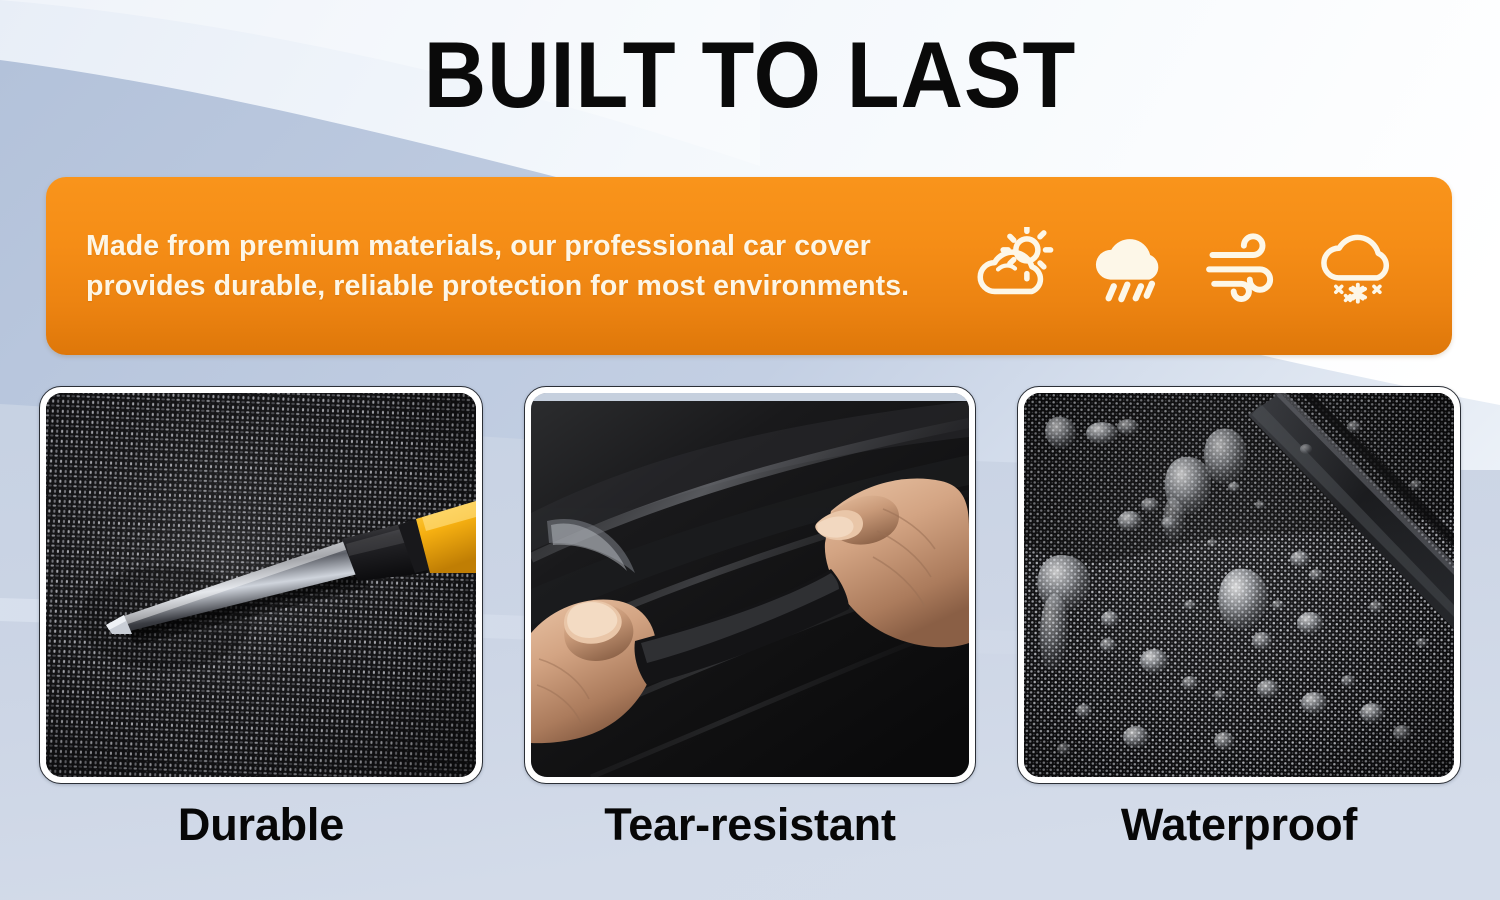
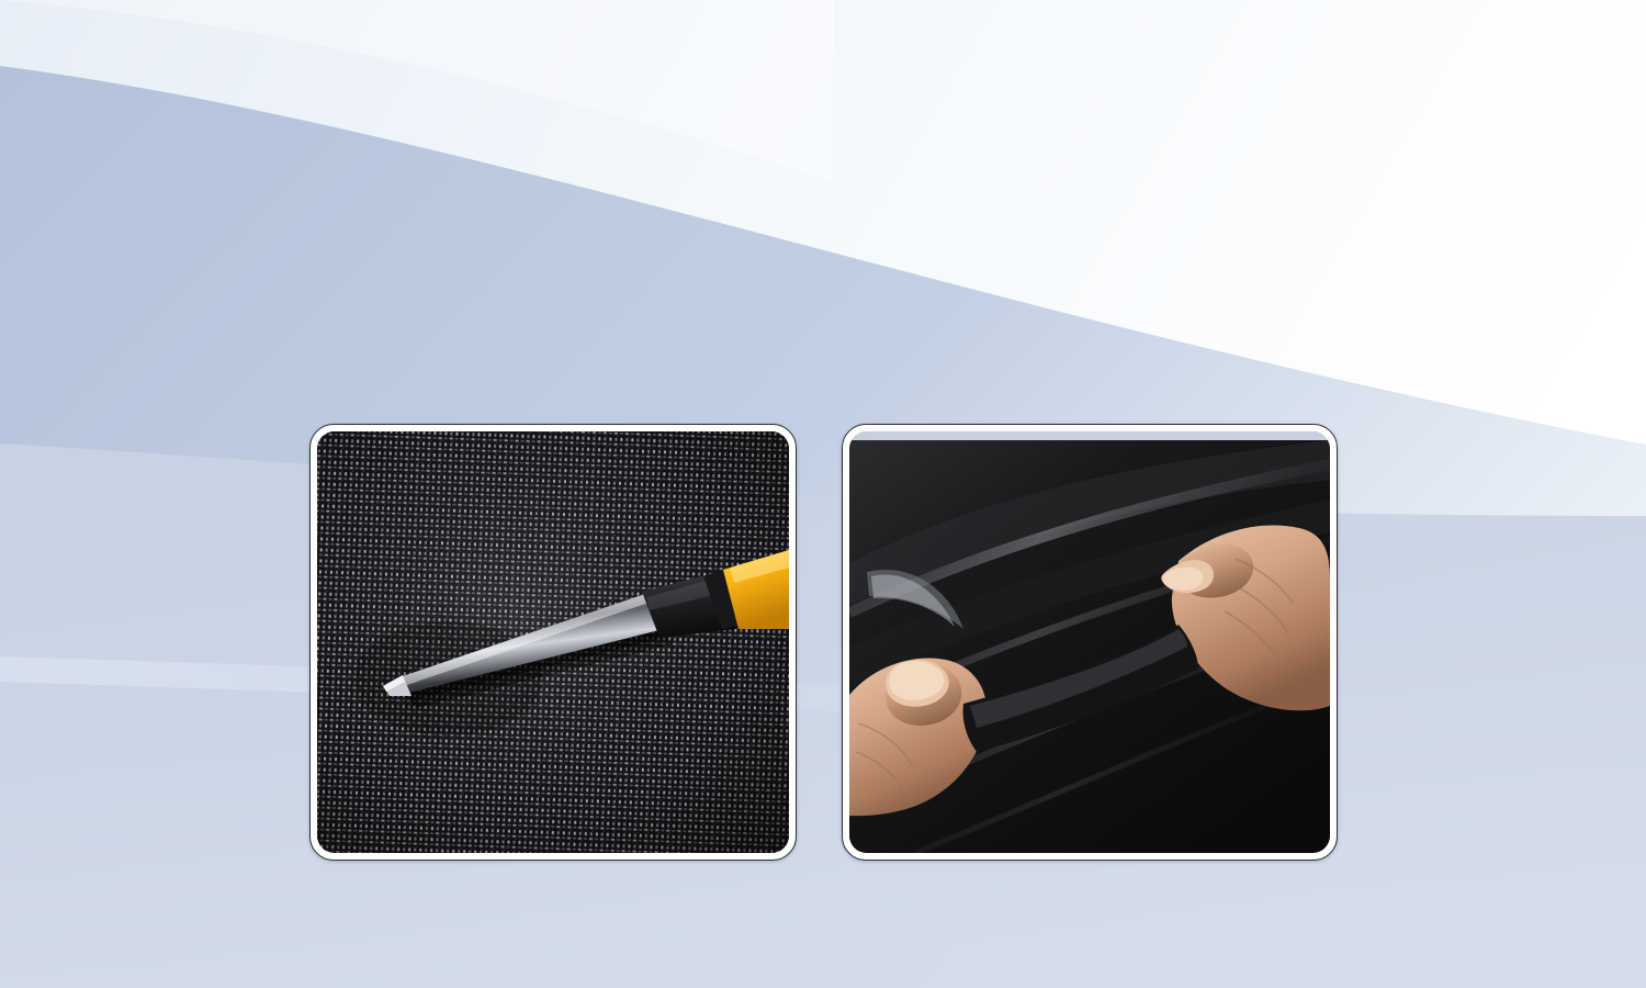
- BUILT TO LAST
- Made from premium materials, our professional car cover provides durable, reliable protection for most environments.
- Durable
- Tear-resistant
- Waterproof
